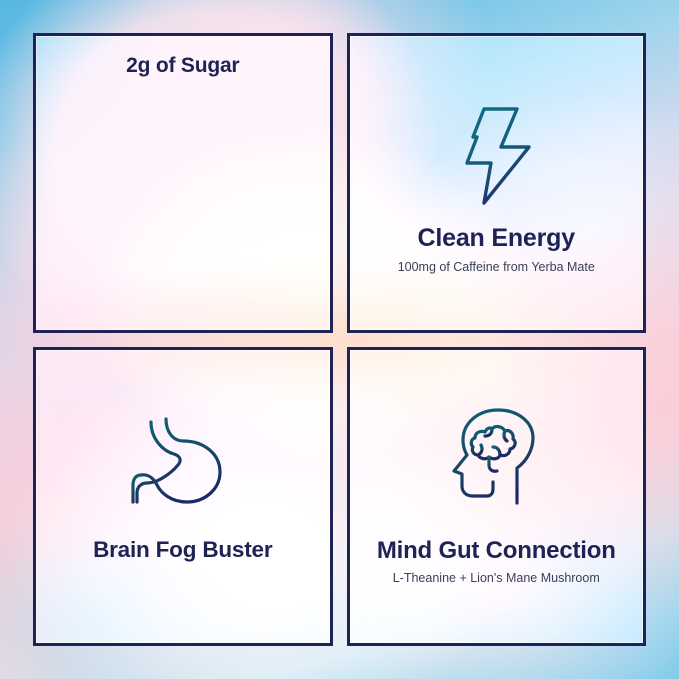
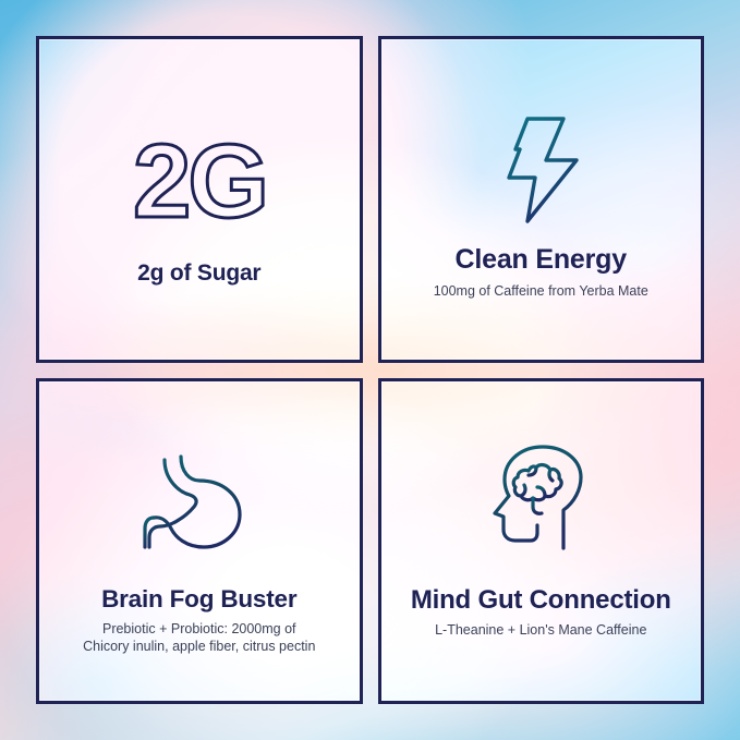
+ 2G
  2g of Sugar
  Clean Energy
  100mg of Caffeine from Yerba Mate
  Brain Fog Buster
+ Prebiotic + Probiotic: 2000mg of
+ Chicory inulin, apple fiber, citrus pectin
  Mind Gut Connection
- L-Theanine + Lion's Mane Mushroom
+ L-Theanine + Lion's Mane Caffeine
